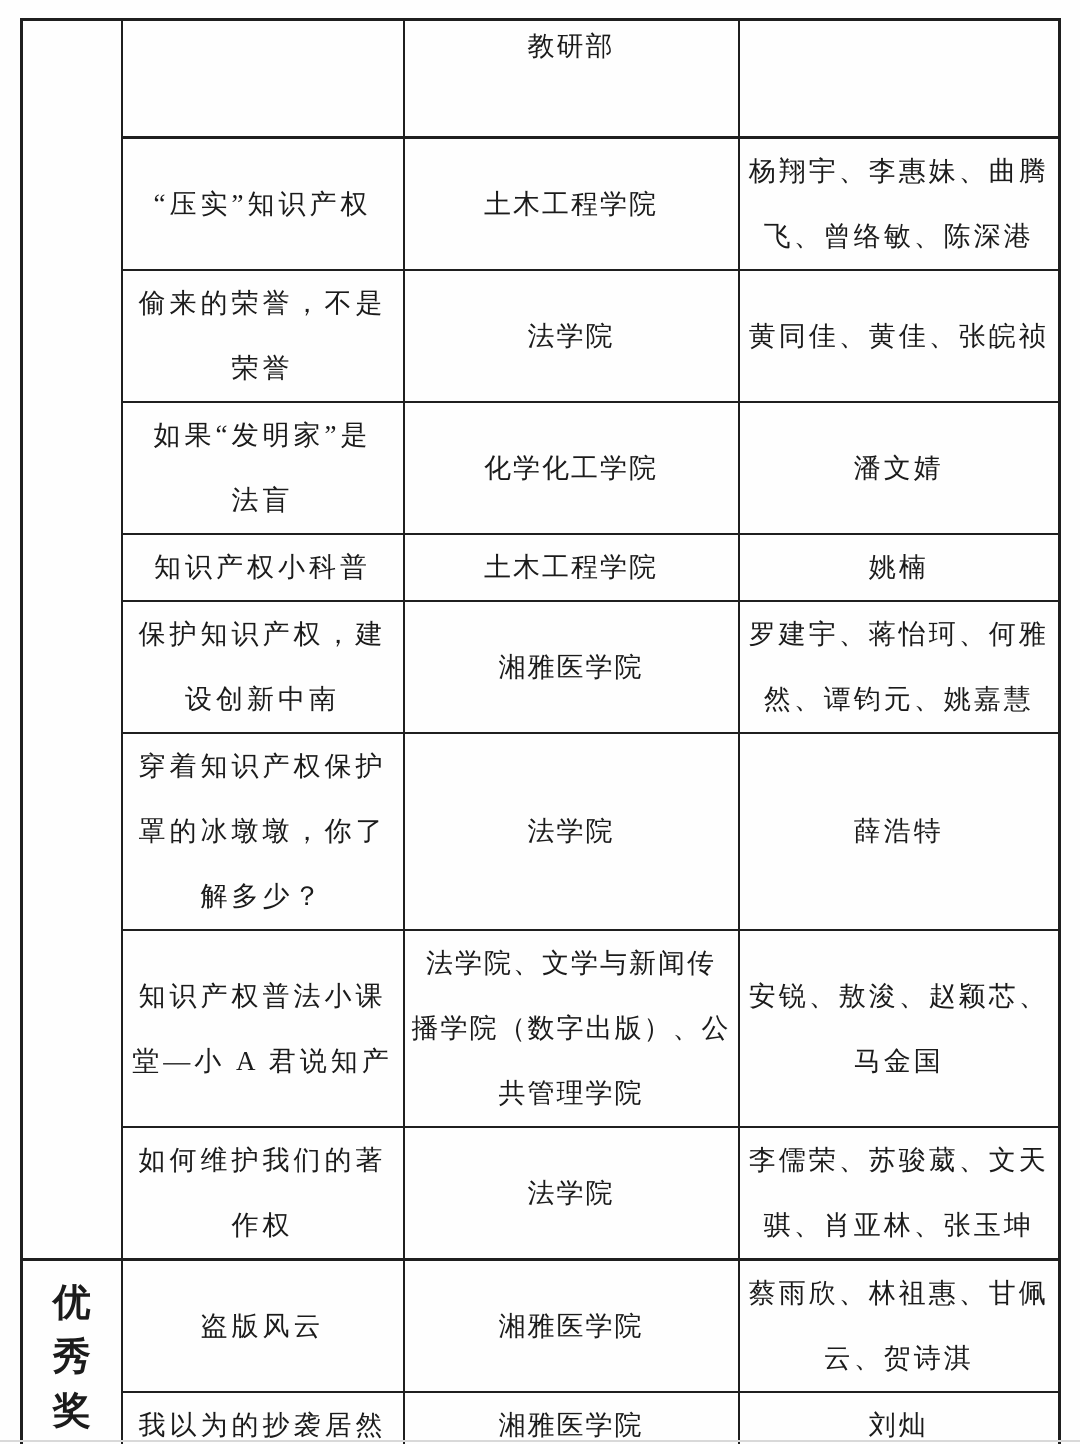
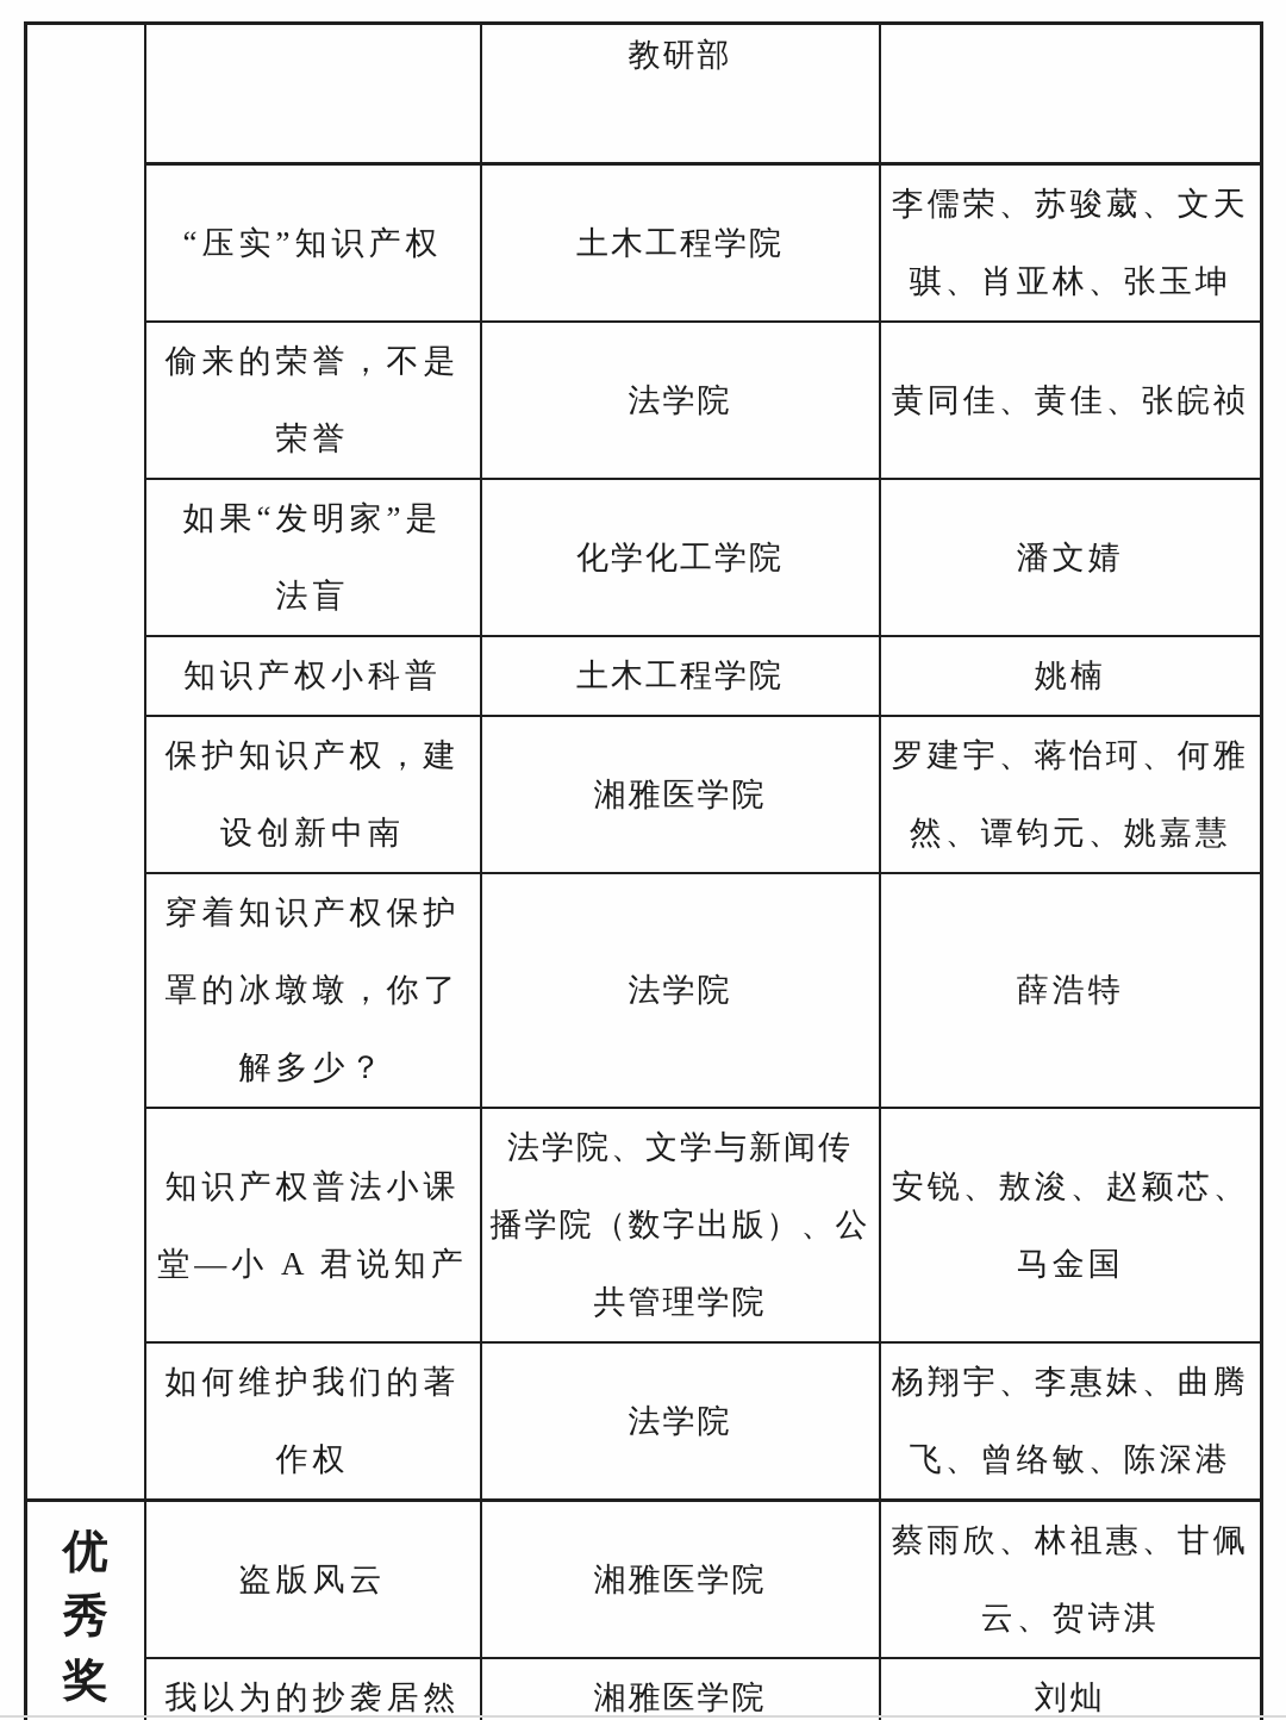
  		教研部
- “压实”知识产权	土木工程学院	杨翔宇、李惠妹、曲腾 飞、曾络敏、陈深港
+ “压实”知识产权	土木工程学院	李儒荣、苏骏葳、文天 骐、肖亚林、张玉坤
  偷来的荣誉，不是 荣誉	法学院	黄同佳、黄佳、张皖祯
  如果“发明家”是 法盲	化学化工学院	潘文婧
  知识产权小科普	土木工程学院	姚楠
  保护知识产权，建 设创新中南	湘雅医学院	罗建宇、蒋怡珂、何雅 然、谭钧元、姚嘉慧
  穿着知识产权保护 罩的冰墩墩，你了 解多少？	法学院	薛浩特
  知识产权普法小课 堂—小 A 君说知产	法学院、文学与新闻传 播学院（数字出版）、公 共管理学院	安锐、敖浚、赵颖芯、 马金国
- 如何维护我们的著 作权	法学院	李儒荣、苏骏葳、文天 骐、肖亚林、张玉坤
+ 如何维护我们的著 作权	法学院	杨翔宇、李惠妹、曲腾 飞、曾络敏、陈深港
  优秀奖	盗版风云	湘雅医学院	蔡雨欣、林祖惠、甘佩 云、贺诗淇
  我以为的抄袭居然	湘雅医学院	刘灿
